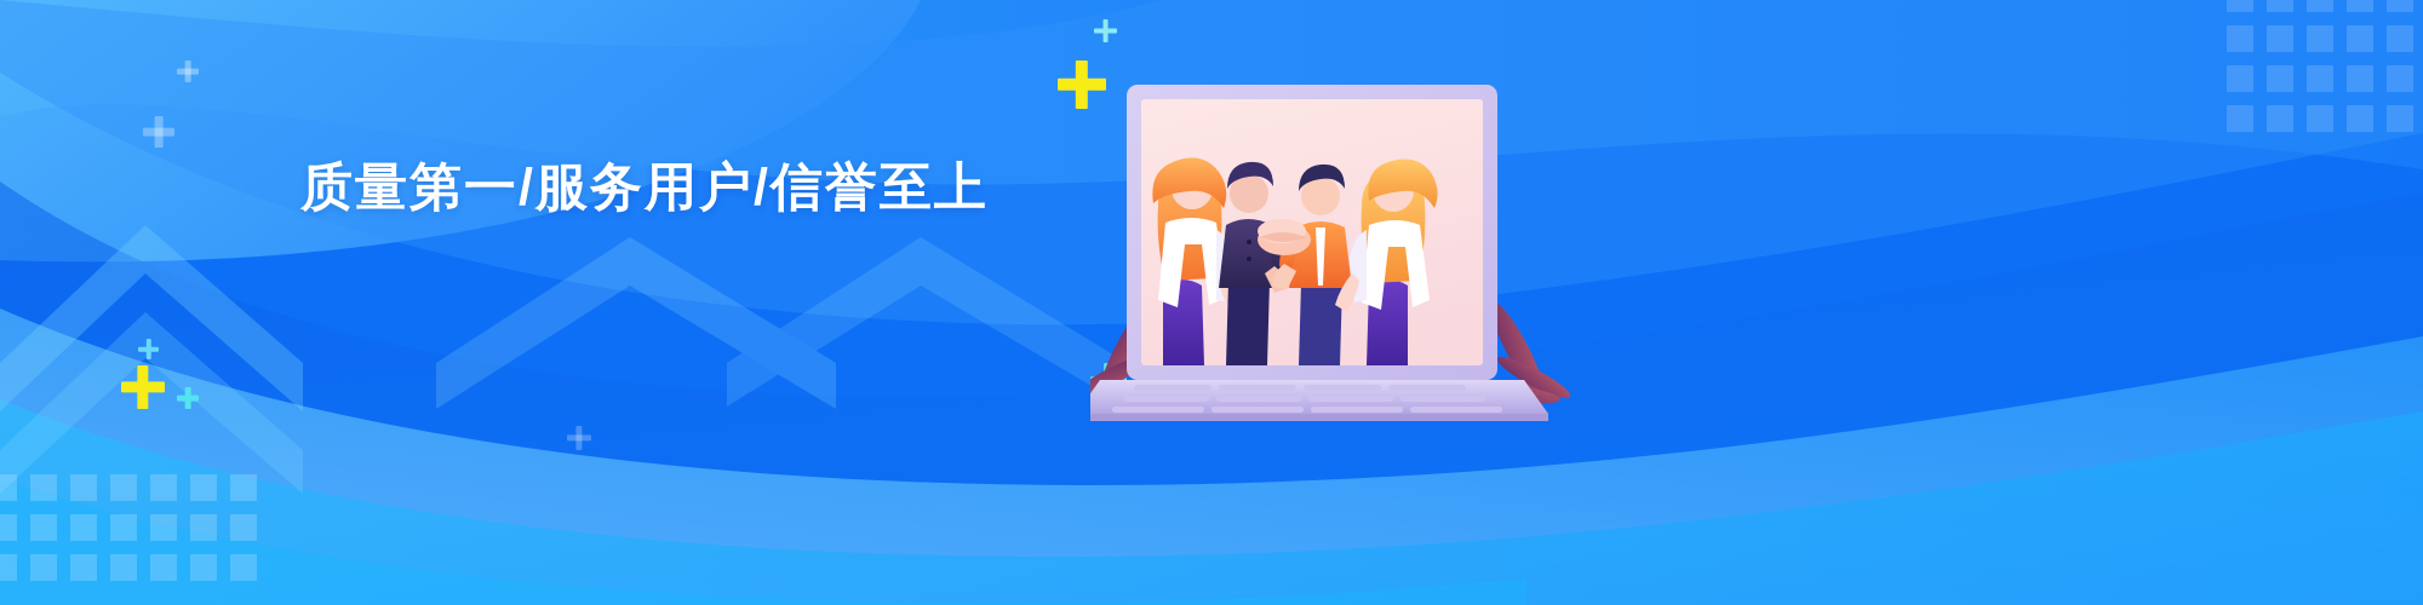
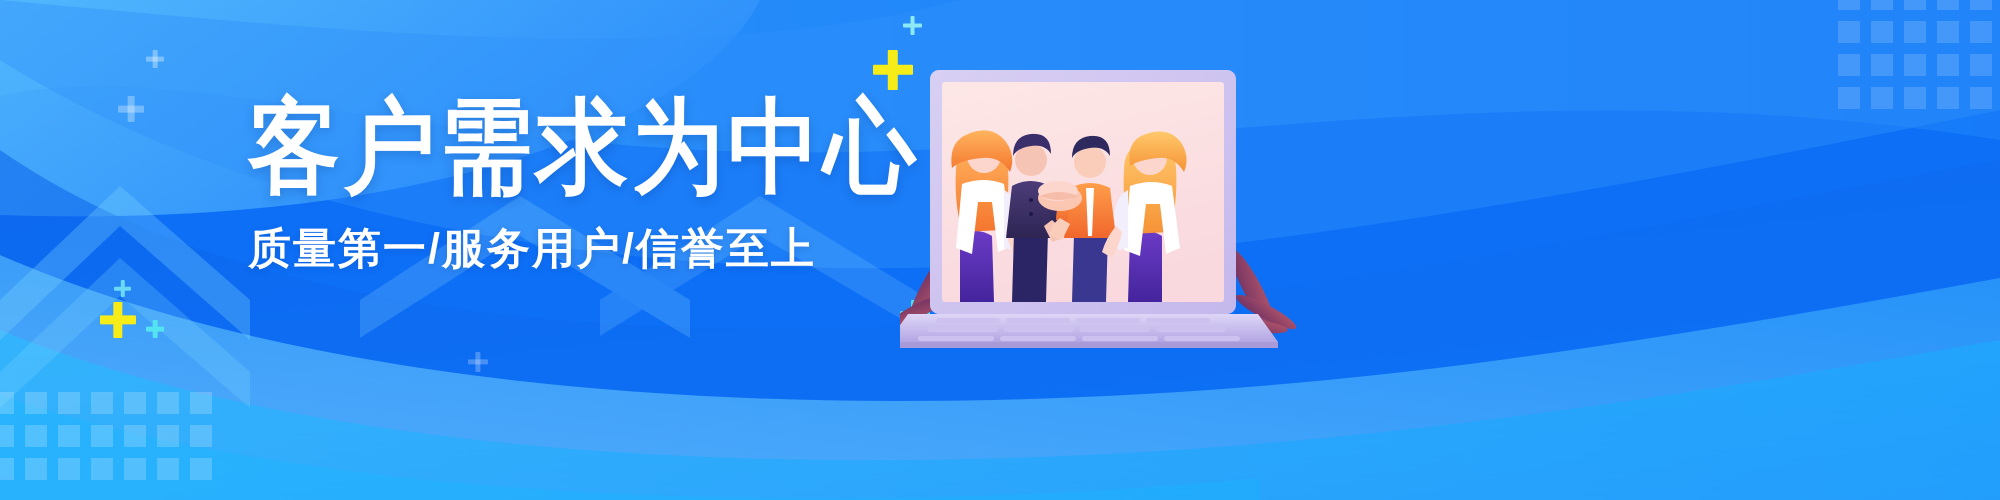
+ 客户需求为中心
  质量第一/服务用户/信誉至上
